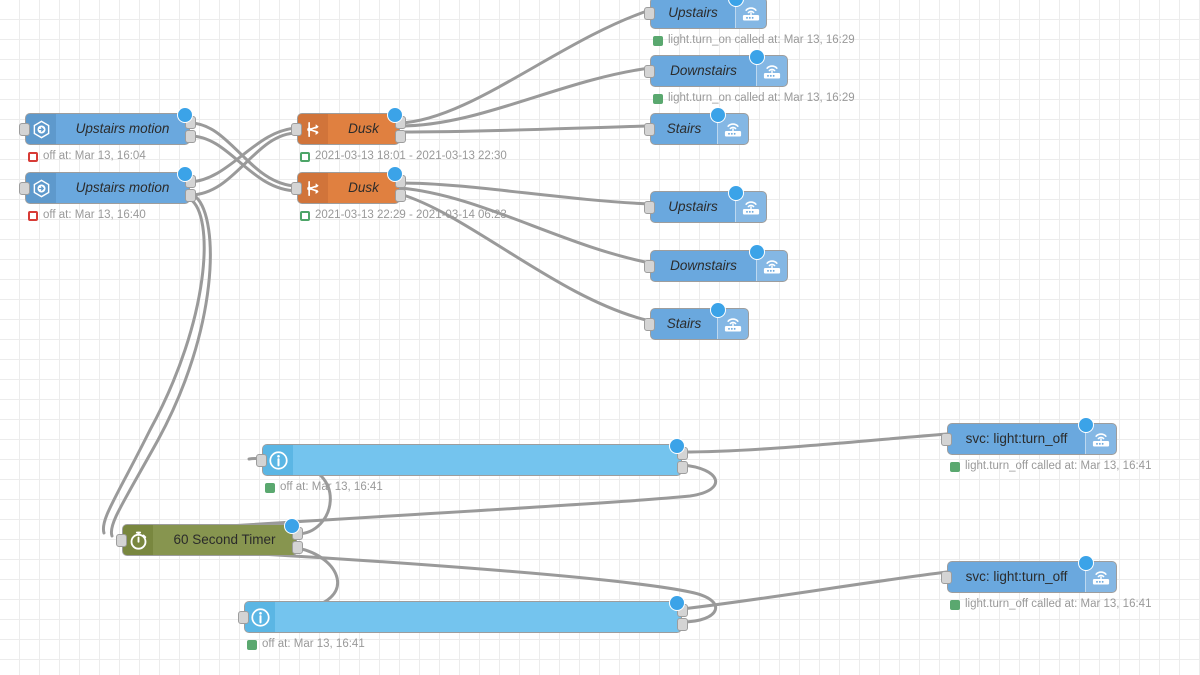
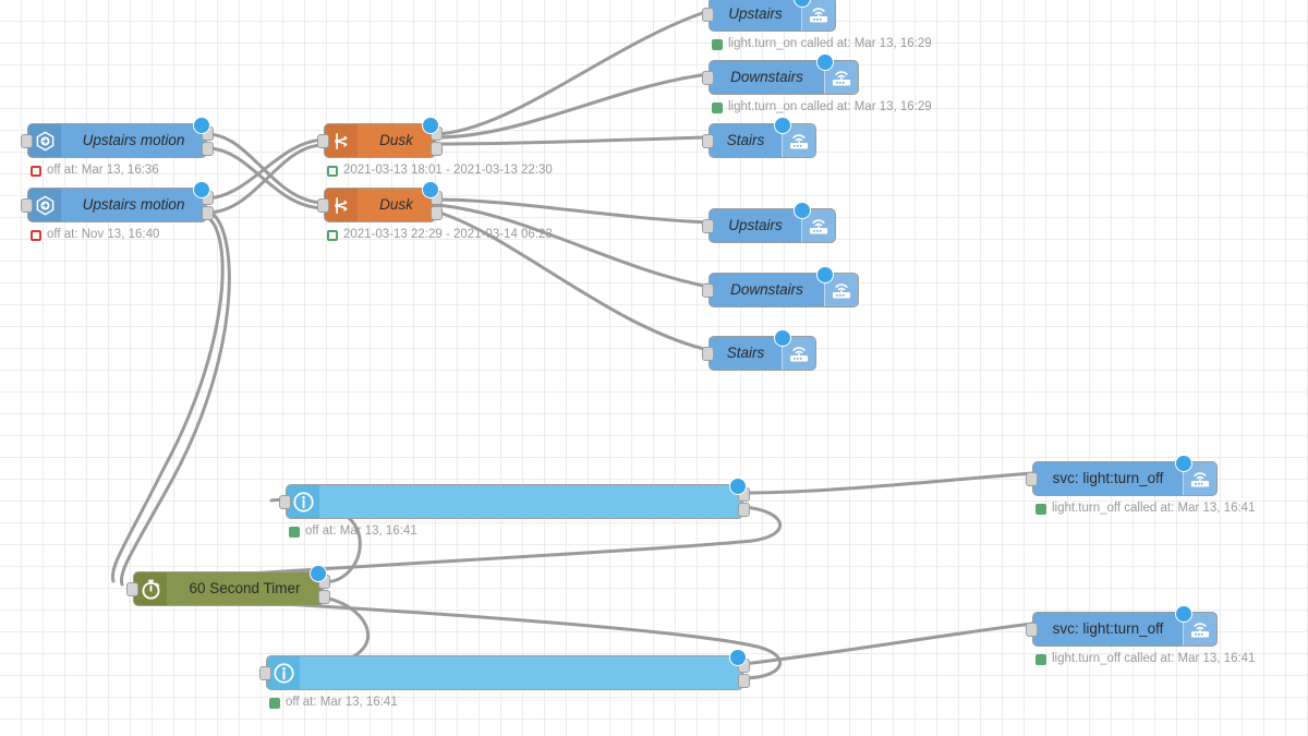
  Upstairs motion
- off at: Mar 13, 16:04
+ off at: Mar 13, 16:36
  Upstairs motion
- off at: Mar 13, 16:40
+ off at: Nov 13, 16:40
  Dusk
  2021-03-13 18:01 - 2021-03-13 22:30
  Dusk
  2021-03-13 22:29 - 2021-03-14 06:23
  Upstairs
  light.turn_on called at: Mar 13, 16:29
  Downstairs
  light.turn_on called at: Mar 13, 16:29
  Stairs
  Upstairs
  Downstairs
  Stairs
  off at: Mar 13, 16:41
  off at: Mar 13, 16:41
  60 Second Timer
  svc: light:turn_off
  light.turn_off called at: Mar 13, 16:41
  svc: light:turn_off
  light.turn_off called at: Mar 13, 16:41
